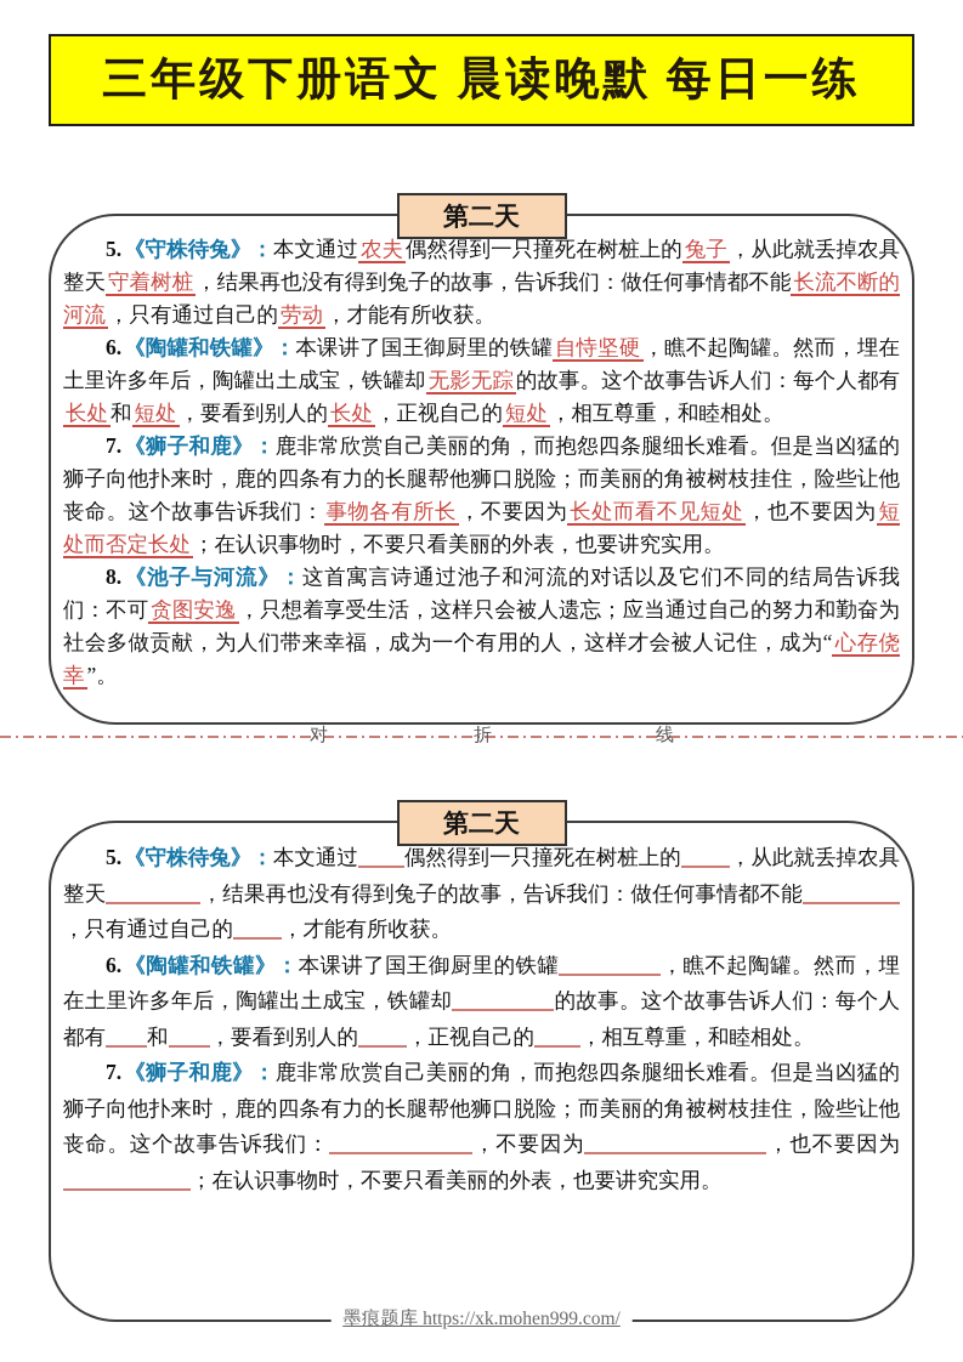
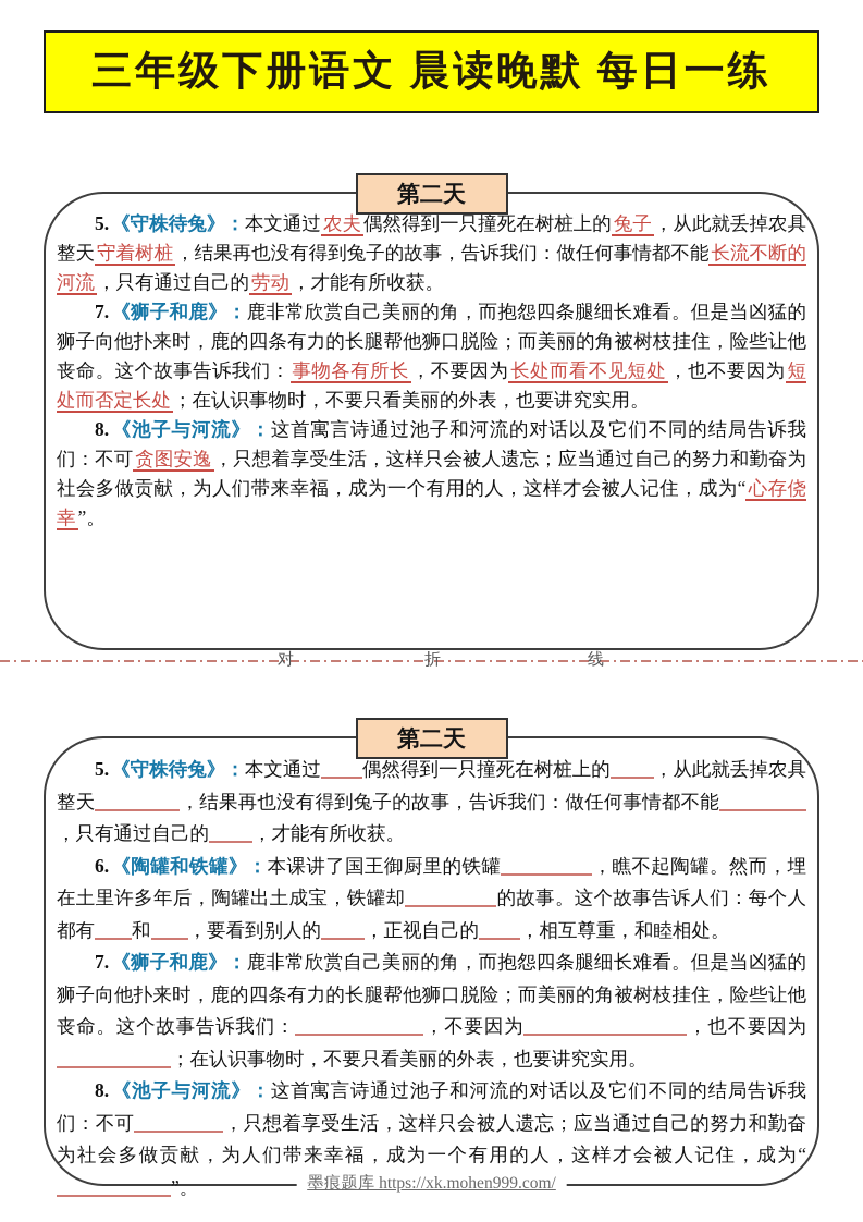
  三年级下册语文 晨读晚默 每日一练
  第二天
  5.《守株待兔》：本文通过农夫偶然得到一只撞死在树桩上的兔子，从此就丢掉农具整天守着树桩，结果再也没有得到兔子的故事，告诉我们：做任何事情都不能长流不断的河流，只有通过自己的劳动，才能有所收获。
- 6.《陶罐和铁罐》：本课讲了国王御厨里的铁罐自恃坚硬，瞧不起陶罐。然而，埋在土里许多年后，陶罐出土成宝，铁罐却无影无踪的故事。这个故事告诉人们：每个人都有长处和短处，要看到别人的长处，正视自己的短处，相互尊重，和睦相处。
  7.《狮子和鹿》：鹿非常欣赏自己美丽的角，而抱怨四条腿细长难看。但是当凶猛的狮子向他扑来时，鹿的四条有力的长腿帮他狮口脱险；而美丽的角被树枝挂住，险些让他丧命。这个故事告诉我们：事物各有所长，不要因为长处而看不见短处，也不要因为短处而否定长处；在认识事物时，不要只看美丽的外表，也要讲究实用。
  8.《池子与河流》：这首寓言诗通过池子和河流的对话以及它们不同的结局告诉我们：不可贪图安逸，只想着享受生活，这样只会被人遗忘；应当通过自己的努力和勤奋为社会多做贡献，为人们带来幸福，成为一个有用的人，这样才会被人记住，成为“心存侥幸”。
  对
  折
  线
  第二天
  5.《守株待兔》：本文通过 偶然得到一只撞死在树桩上的 ，从此就丢掉农具整天 ，结果再也没有得到兔子的故事，告诉我们：做任何事情都不能，只有通过自己的 ，才能有所收获。
  6.《陶罐和铁罐》：本课讲了国王御厨里的铁罐 ，瞧不起陶罐。然而，埋在土里许多年后，陶罐出土成宝，铁罐却 的故事。这个故事告诉人们：每个人都有 和 ，要看到别人的 ，正视自己的 ，相互尊重，和睦相处。
  7.《狮子和鹿》：鹿非常欣赏自己美丽的角，而抱怨四条腿细长难看。但是当凶猛的狮子向他扑来时，鹿的四条有力的长腿帮他狮口脱险；而美丽的角被树枝挂住，险些让他丧命。这个故事告诉我们： ，不要因为 ，也不要因为；在认识事物时，不要只看美丽的外表，也要讲究实用。
+ 8.《池子与河流》：这首寓言诗通过池子和河流的对话以及它们不同的结局告诉我们：不可 ，只想着享受生活，这样只会被人遗忘；应当通过自己的努力和勤奋为社会多做贡献，为人们带来幸福，成为一个有用的人，这样才会被人记住，成为“”。
  墨痕题库 https://xk.mohen999.com/
